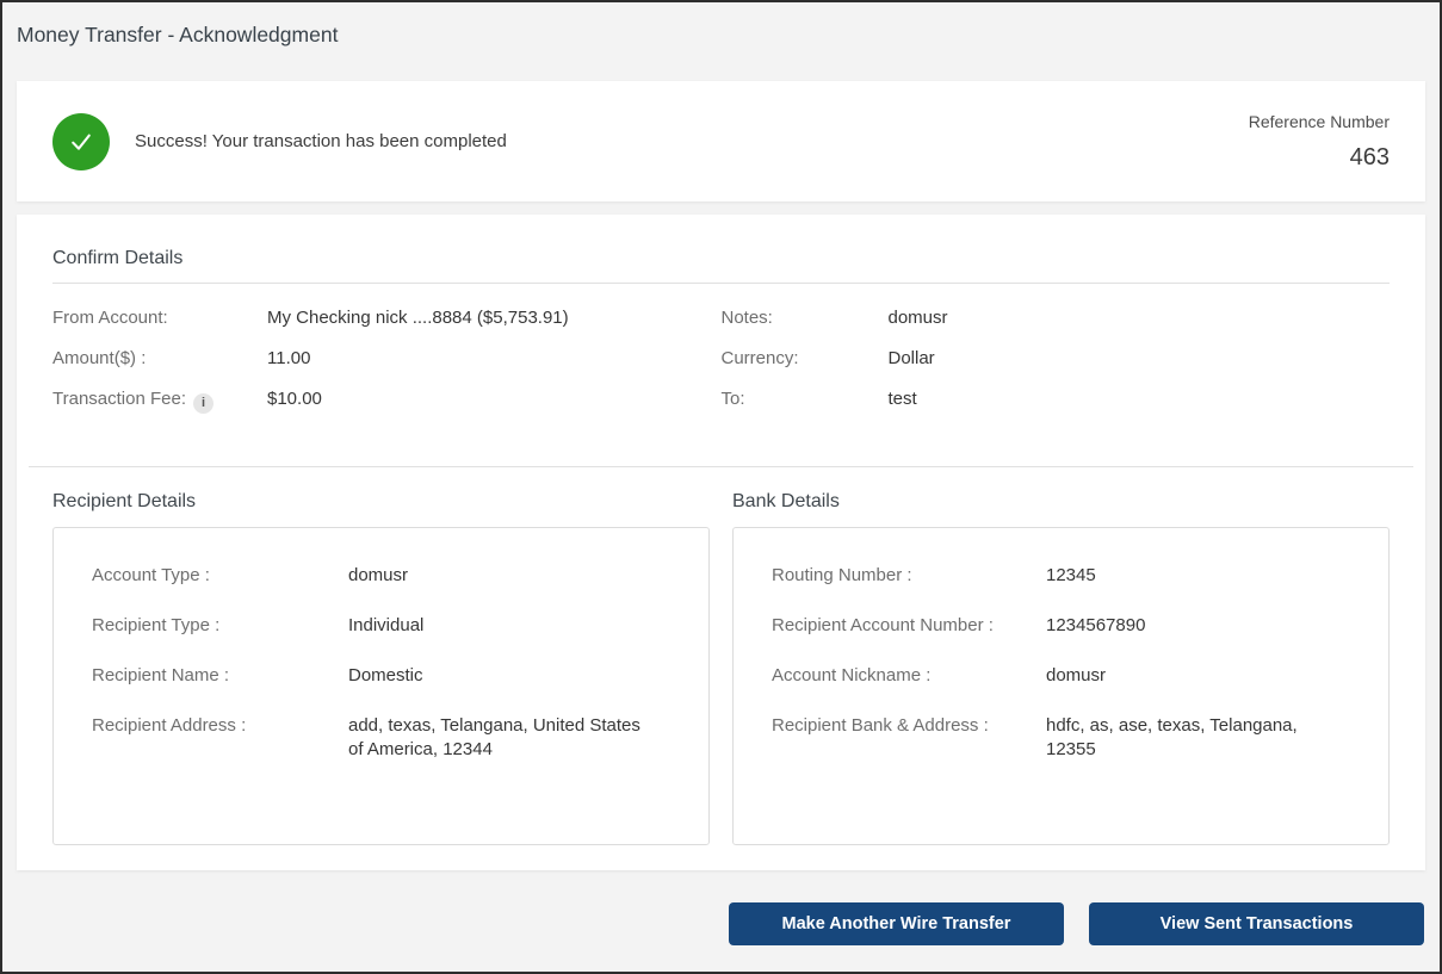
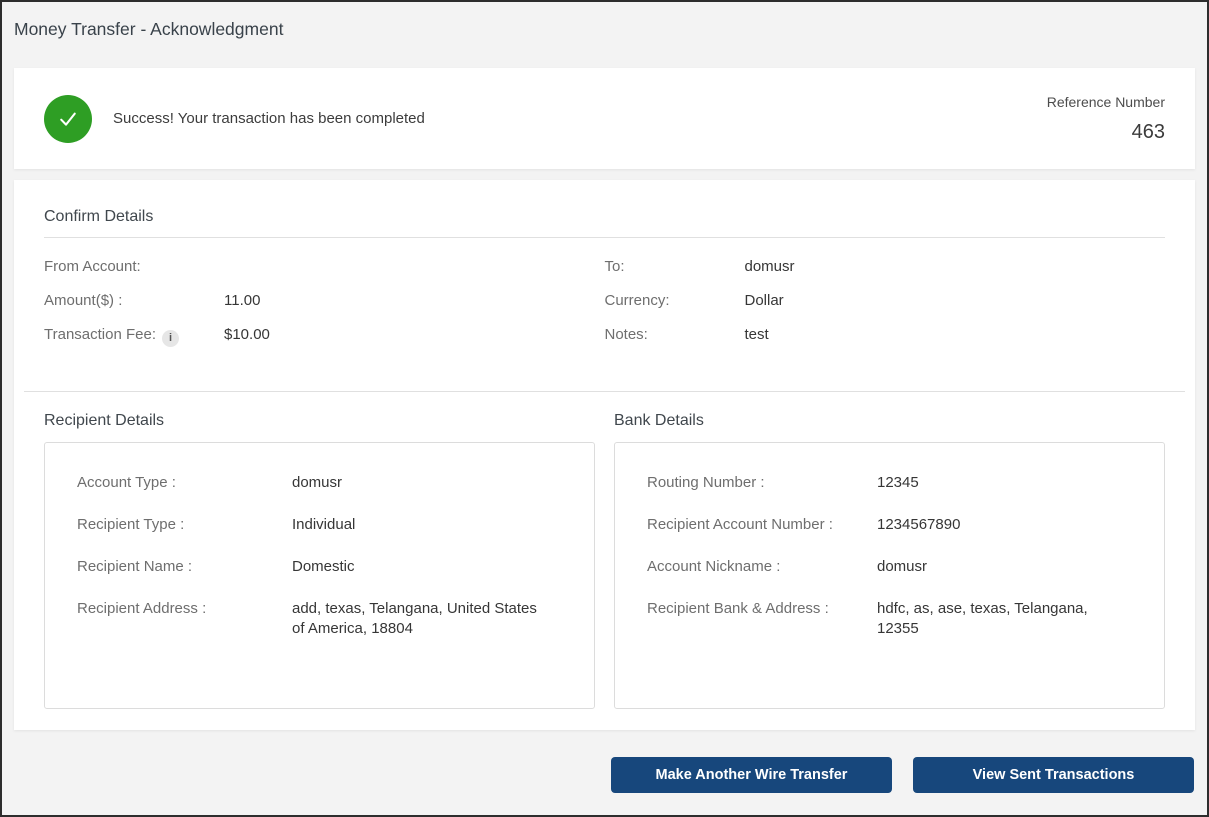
  Money Transfer - Acknowledgment
  Success! Your transaction has been completed
  Reference Number
  463
  Confirm Details
  From Account:
- My Checking nick ....8884 ($5,753.91)
  Amount($) :
  11.00
  Transaction Fee: i
  $10.00
- Notes:
+ To:
  domusr
  Currency:
  Dollar
- To:
+ Notes:
  test
  Recipient Details
  Account Type :
  domusr
  Recipient Type :
  Individual
  Recipient Name :
  Domestic
  Recipient Address :
- add, texas, Telangana, United States of America, 12344
+ add, texas, Telangana, United States of America, 18804
  Bank Details
  Routing Number :
  12345
  Recipient Account Number :
  1234567890
  Account Nickname :
  domusr
  Recipient Bank & Address :
  hdfc, as, ase, texas, Telangana, 12355
  Make Another Wire Transfer
  View Sent Transactions
